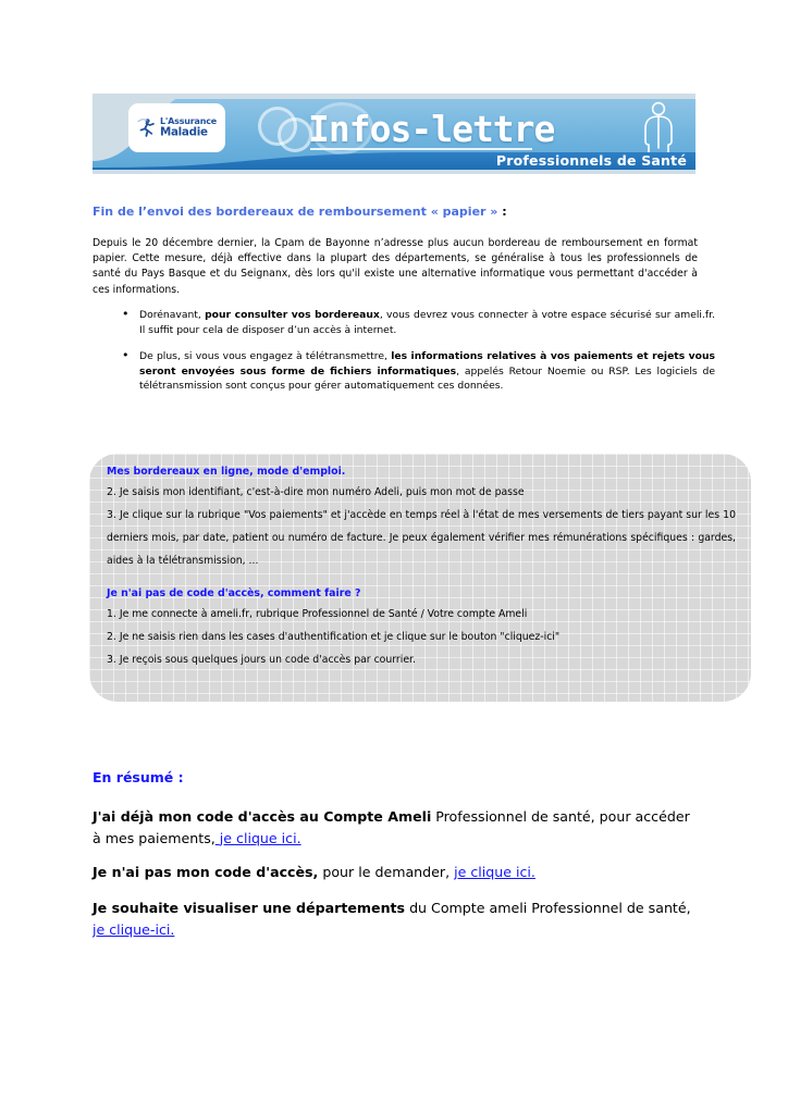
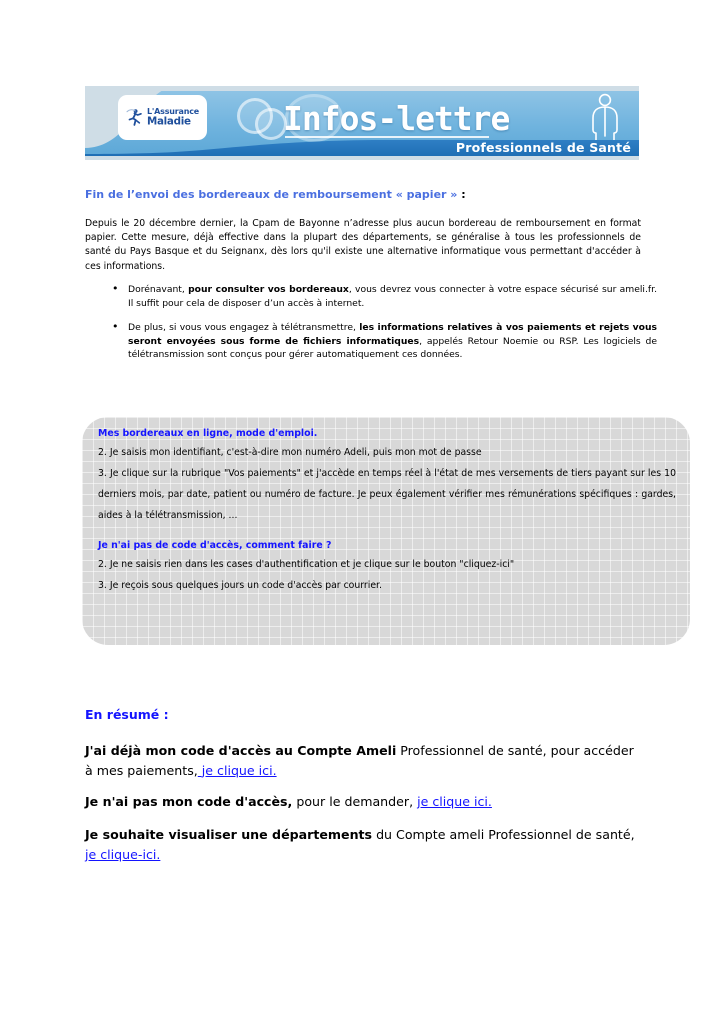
  L'Assurance
  Maladie
  Infos-lettre
  Professionnels de Santé
  Fin de l’envoi des bordereaux de remboursement « papier » :
  Depuis le 20 décembre dernier, la Cpam de Bayonne n’adresse plus aucun bordereau de remboursement en format papier. Cette mesure, déjà effective dans la plupart des départements, se généralise à tous les professionnels de santé du Pays Basque et du Seignanx, dès lors qu'il existe une alternative informatique vous permettant d'accéder à ces informations.
  Dorénavant, pour consulter vos bordereaux, vous devrez vous connecter à votre espace sécurisé sur ameli.fr. Il suffit pour cela de disposer d’un accès à internet.
  De plus, si vous vous engagez à télétransmettre, les informations relatives à vos paiements et rejets vous seront envoyées sous forme de fichiers informatiques, appelés Retour Noemie ou RSP. Les logiciels de télétransmission sont conçus pour gérer automatiquement ces données.
  Mes bordereaux en ligne, mode d'emploi.
  2. Je saisis mon identifiant, c'est-à-dire mon numéro Adeli, puis mon mot de passe
  3. Je clique sur la rubrique "Vos paiements" et j'accède en temps réel à l'état de mes versements de tiers payant sur les 10 derniers mois, par date, patient ou numéro de facture. Je peux également vérifier mes rémunérations spécifiques : gardes, aides à la télétransmission, ...
  Je n'ai pas de code d'accès, comment faire ?
- 1. Je me connecte à ameli.fr, rubrique Professionnel de Santé / Votre compte Ameli
  2. Je ne saisis rien dans les cases d'authentification et je clique sur le bouton "cliquez-ici"
  3. Je reçois sous quelques jours un code d'accès par courrier.
  En résumé :
  J'ai déjà mon code d'accès au Compte Ameli Professionnel de santé, pour accéder à mes paiements, je clique ici.
  Je n'ai pas mon code d'accès, pour le demander, je clique ici.
  Je souhaite visualiser une départements du Compte ameli Professionnel de santé, je clique-ici.
